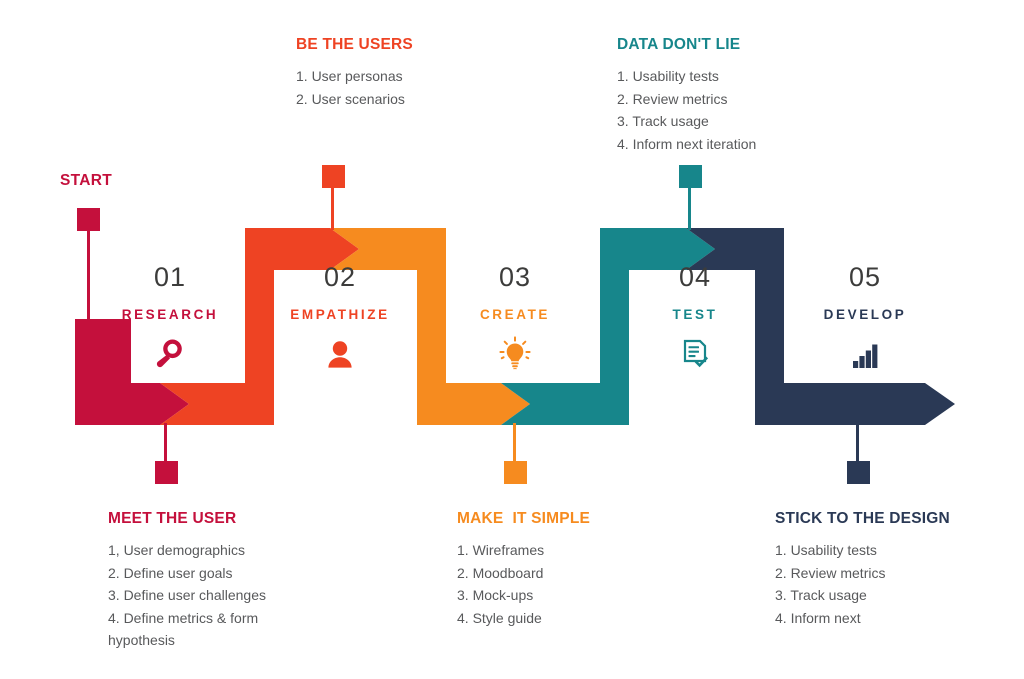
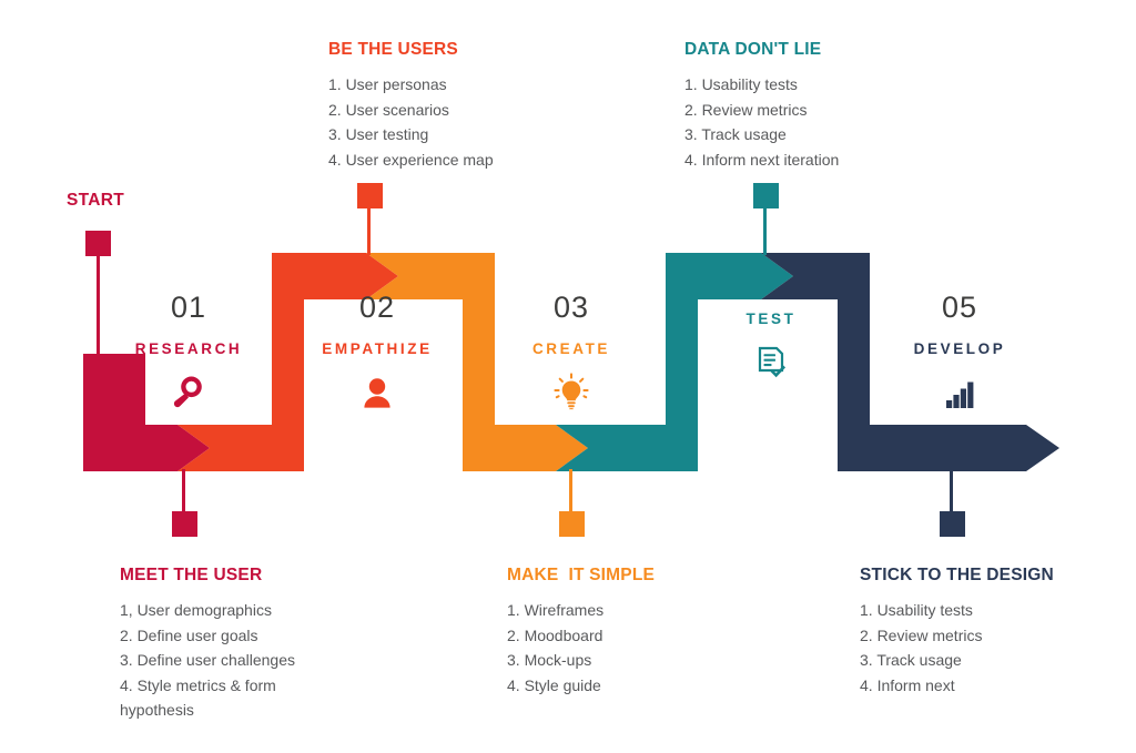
  START
  01
  RESEARCH
  02
  EMPATHIZE
  03
  CREATE
- 04
  TEST
  05
  DEVELOP
  BE THE USERS
  1. User personas
  2. User scenarios
+ 3. User testing
+ 4. User experience map
  DATA DON'T LIE
  1. Usability tests
  2. Review metrics
  3. Track usage
  4. Inform next iteration
  MEET THE USER
  1, User demographics
  2. Define user goals
  3. Define user challenges
- 4. Define metrics & form hypothesis
+ 4. Style metrics & form hypothesis
  MAKE IT SIMPLE
  1. Wireframes
  2. Moodboard
  3. Mock-ups
  4. Style guide
  STICK TO THE DESIGN
  1. Usability tests
  2. Review metrics
  3. Track usage
  4. Inform next
